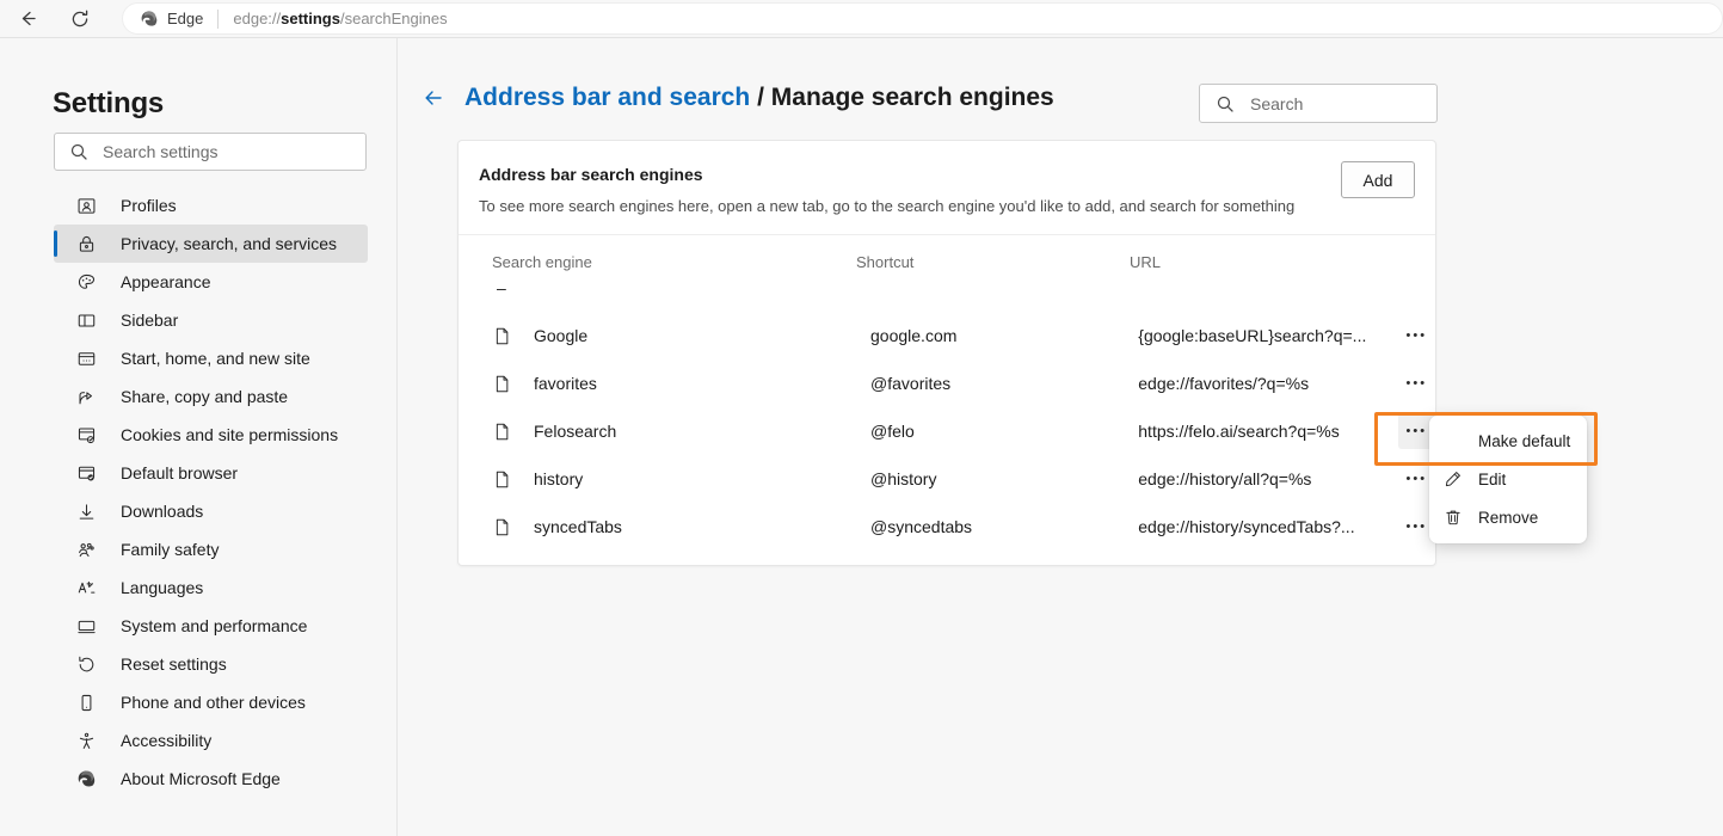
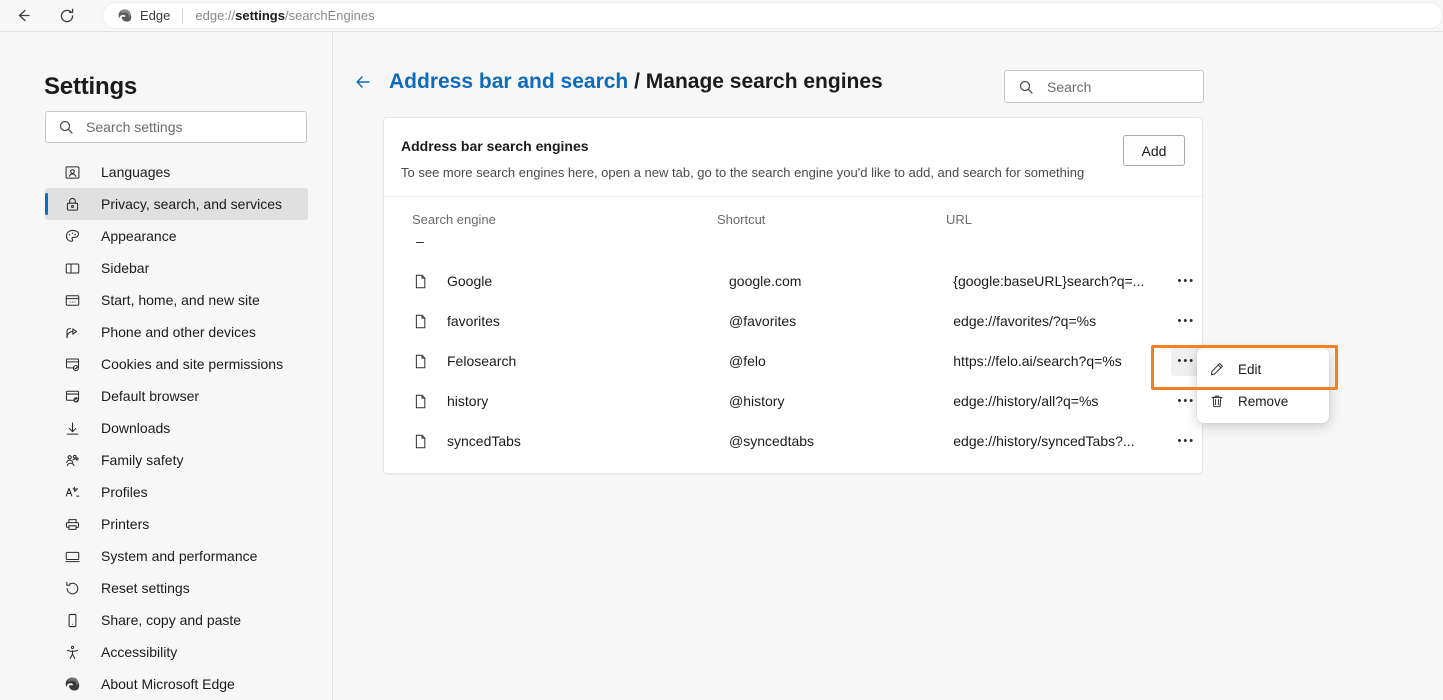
  Edge
  edge://settings/searchEngines
  Settings
  Search settings
- Profiles
+ Languages
  Privacy, search, and services
  Appearance
  Sidebar
  Start, home, and new site
- Share, copy and paste
+ Phone and other devices
  Cookies and site permissions
  Default browser
  Downloads
  Family safety
- Languages
+ Profiles
+ Printers
  System and performance
  Reset settings
- Phone and other devices
+ Share, copy and paste
  Accessibility
  About Microsoft Edge
  Address bar and search / Manage search engines
  Search
  Address bar search engines
  To see more search engines here, open a new tab, go to the search engine you'd like to add, and search for something
  Add
  Search engine
  Shortcut
  URL
  –
  Google
  google.com
  {google:baseURL}search?q=...
  •••
  favorites
  @favorites
  edge://favorites/?q=%s
  •••
  Felosearch
  @felo
  https://felo.ai/search?q=%s
  •••
  history
  @history
  edge://history/all?q=%s
  •••
  syncedTabs
  @syncedtabs
  edge://history/syncedTabs?...
  •••
- Make default
  Edit
  Remove
